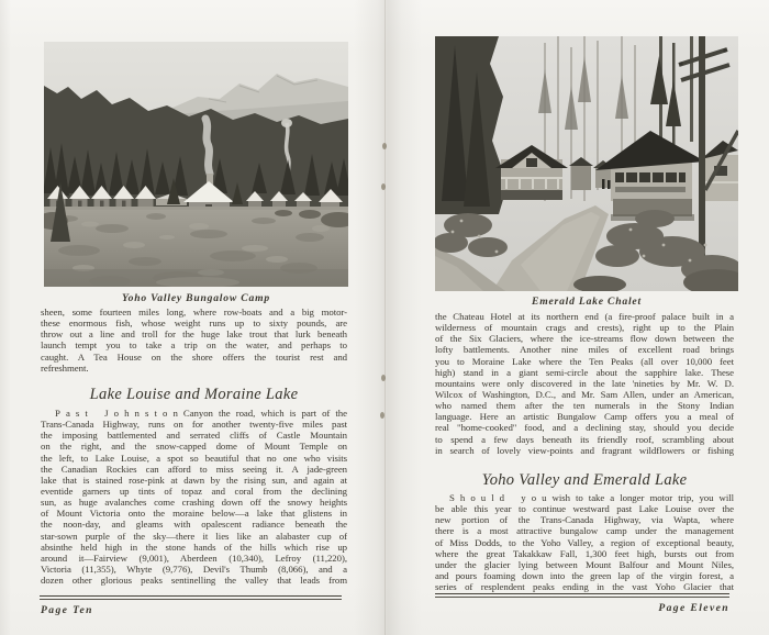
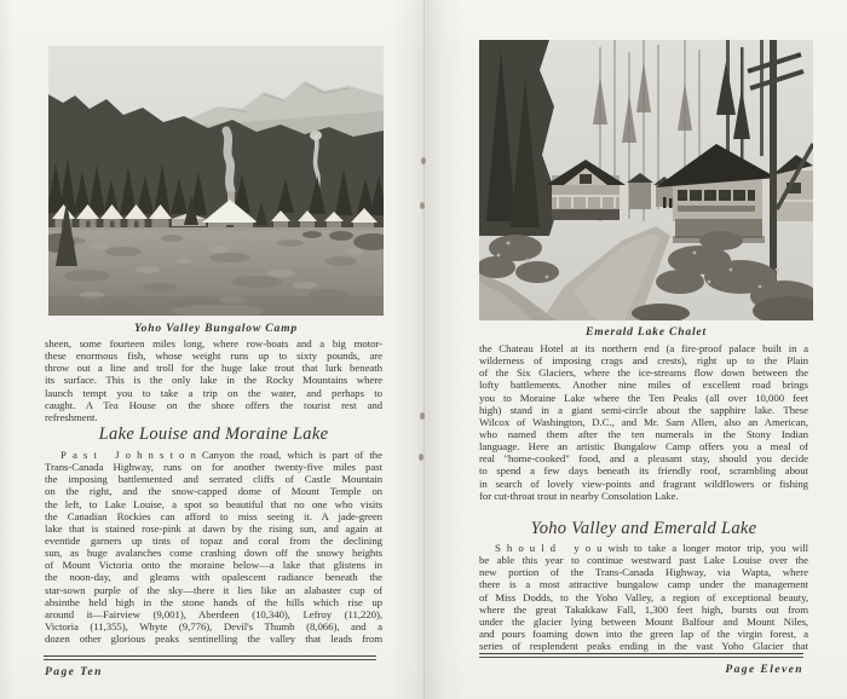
  Yoho Valley Bungalow Camp
  sheen, some fourteen miles long, where row-boats and a big motor-
  these enormous fish, whose weight runs up to sixty pounds, are
  throw out a line and troll for the huge lake trout that lurk beneath
+ its surface. This is the only lake in the Rocky Mountains where
  launch tempt you to take a trip on the water, and perhaps to
  caught. A Tea House on the shore offers the tourist rest and
  refreshment.
  Lake Louise and Moraine Lake
  P a s t J o h n s t o n Canyon the road, which is part of the
  Trans-Canada Highway, runs on for another twenty-five miles past
  the imposing battlemented and serrated cliffs of Castle Mountain
  on the right, and the snow-capped dome of Mount Temple on
  the left, to Lake Louise, a spot so beautiful that no one who visits
  the Canadian Rockies can afford to miss seeing it. A jade-green
  lake that is stained rose-pink at dawn by the rising sun, and again at
  eventide garners up tints of topaz and coral from the declining
  sun, as huge avalanches come crashing down off the snowy heights
  of Mount Victoria onto the moraine below—a lake that glistens in
  the noon-day, and gleams with opalescent radiance beneath the
  star-sown purple of the sky—there it lies like an alabaster cup of
  absinthe held high in the stone hands of the hills which rise up
  around it—Fairview (9,001), Aberdeen (10,340), Lefroy (11,220),
  Victoria (11,355), Whyte (9,776), Devil's Thumb (8,066), and a
  dozen other glorious peaks sentinelling the valley that leads from
  Page Ten
  Emerald Lake Chalet
  the Chateau Hotel at its northern end (a fire-proof palace built in a
- wilderness of mountain crags and crests), right up to the Plain
+ wilderness of imposing crags and crests), right up to the Plain
  of the Six Glaciers, where the ice-streams flow down between the
  lofty battlements. Another nine miles of excellent road brings
  you to Moraine Lake where the Ten Peaks (all over 10,000 feet
  high) stand in a giant semi-circle about the sapphire lake. These
- mountains were only discovered in the late 'nineties by Mr. W. D.
- Wilcox of Washington, D.C., and Mr. Sam Allen, under an American,
+ Wilcox of Washington, D.C., and Mr. Sam Allen, also an American,
  who named them after the ten numerals in the Stony Indian
  language. Here an artistic Bungalow Camp offers you a meal of
- real "home-cooked" food, and a declining stay, should you decide
+ real "home-cooked" food, and a pleasant stay, should you decide
  to spend a few days beneath its friendly roof, scrambling about
  in search of lovely view-points and fragrant wildflowers or fishing
+ for cut-throat trout in nearby Consolation Lake.
  Yoho Valley and Emerald Lake
  S h o u l d y o u wish to take a longer motor trip, you will
  be able this year to continue westward past Lake Louise over the
  new portion of the Trans-Canada Highway, via Wapta, where
  there is a most attractive bungalow camp under the management
  of Miss Dodds, to the Yoho Valley, a region of exceptional beauty,
  where the great Takakkaw Fall, 1,300 feet high, bursts out from
  under the glacier lying between Mount Balfour and Mount Niles,
  and pours foaming down into the green lap of the virgin forest, a
  series of resplendent peaks ending in the vast Yoho Glacier that
  Page Eleven
